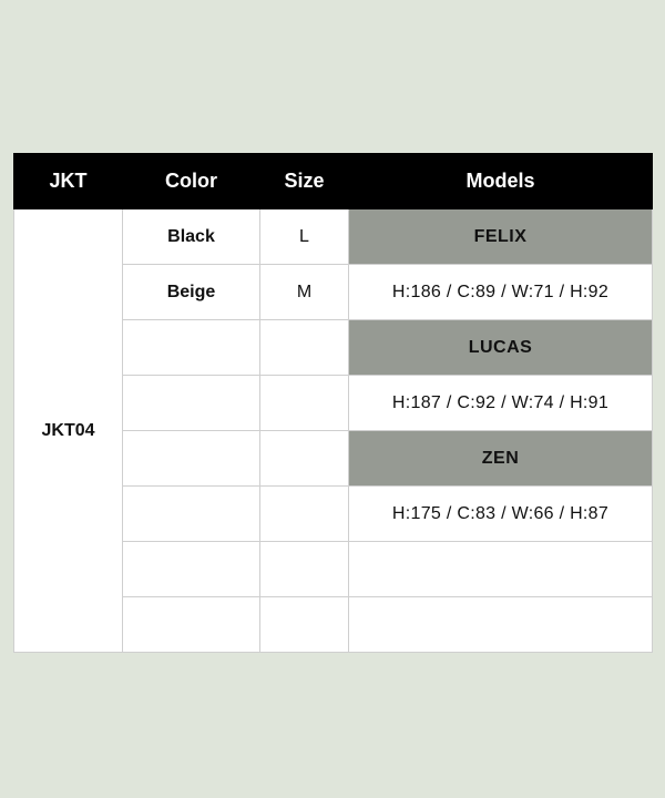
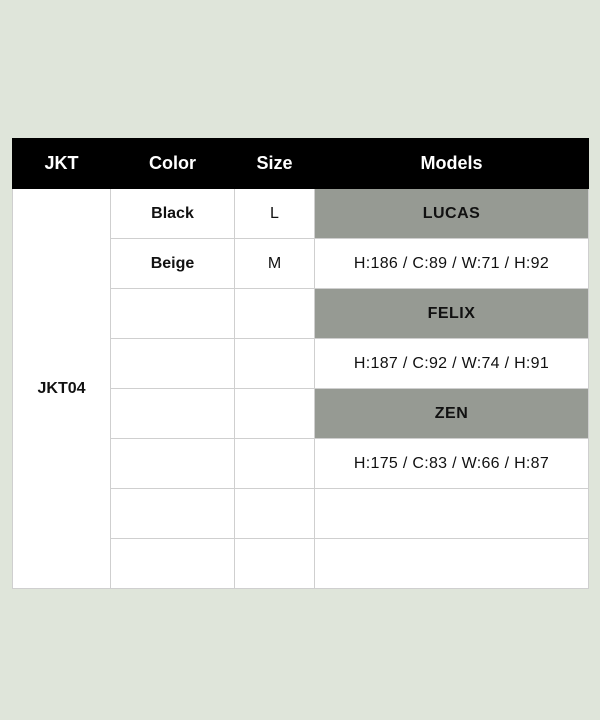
  JKT	Color	Size	Models
- JKT04	Black	L	FELIX
+ JKT04	Black	L	LUCAS
  Beige	M	H:186 / C:89 / W:71 / H:92
- 		LUCAS
+ 		FELIX
  		H:187 / C:92 / W:74 / H:91
  		ZEN
  		H:175 / C:83 / W:66 / H:87
